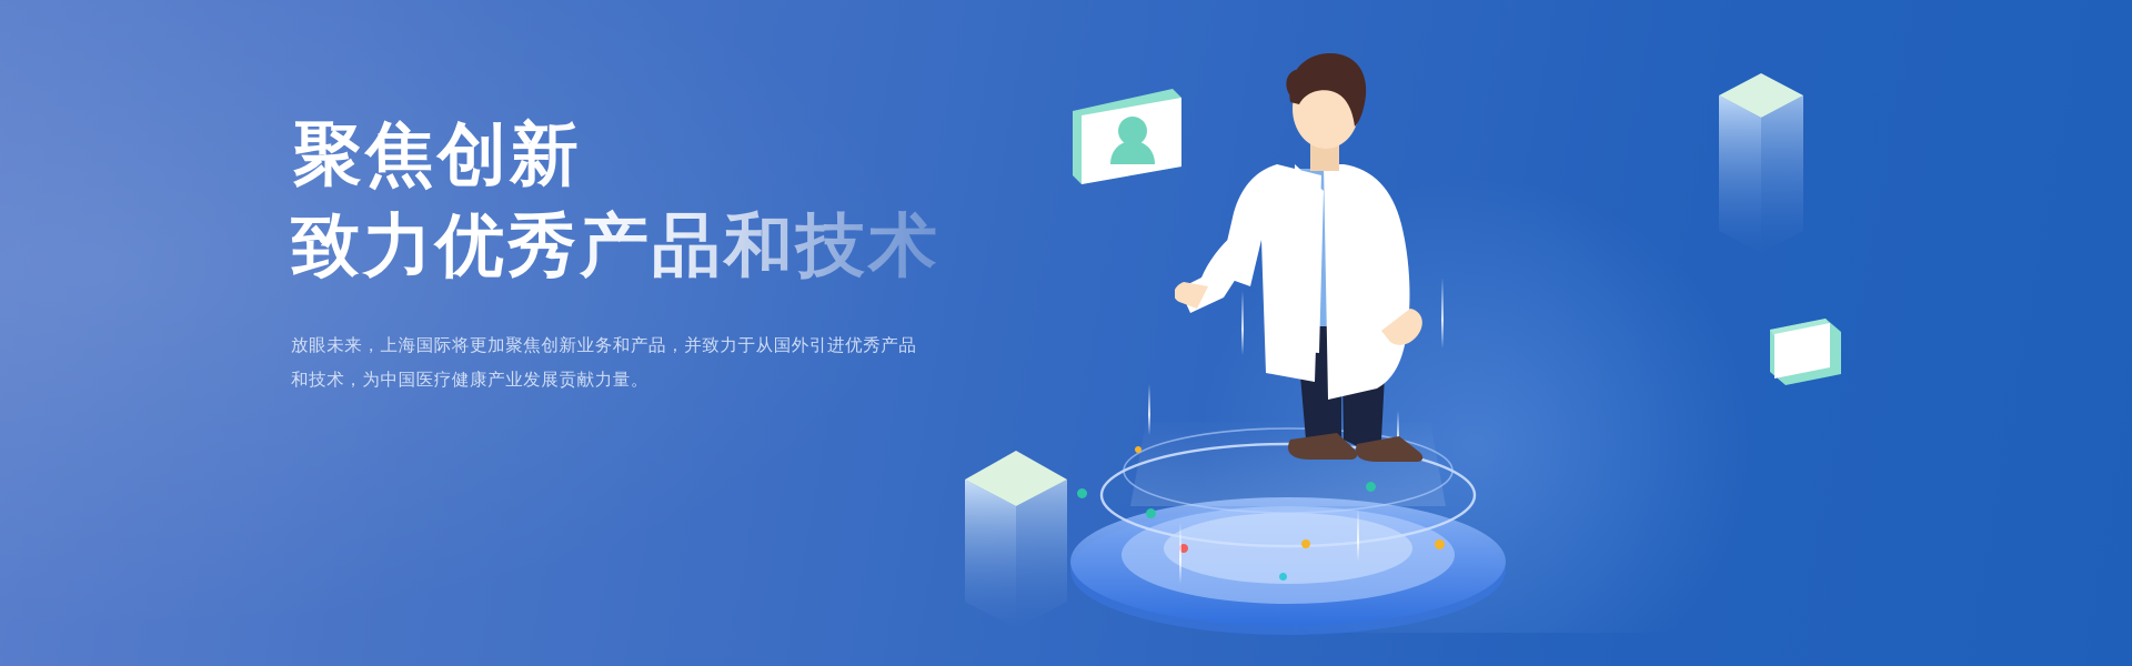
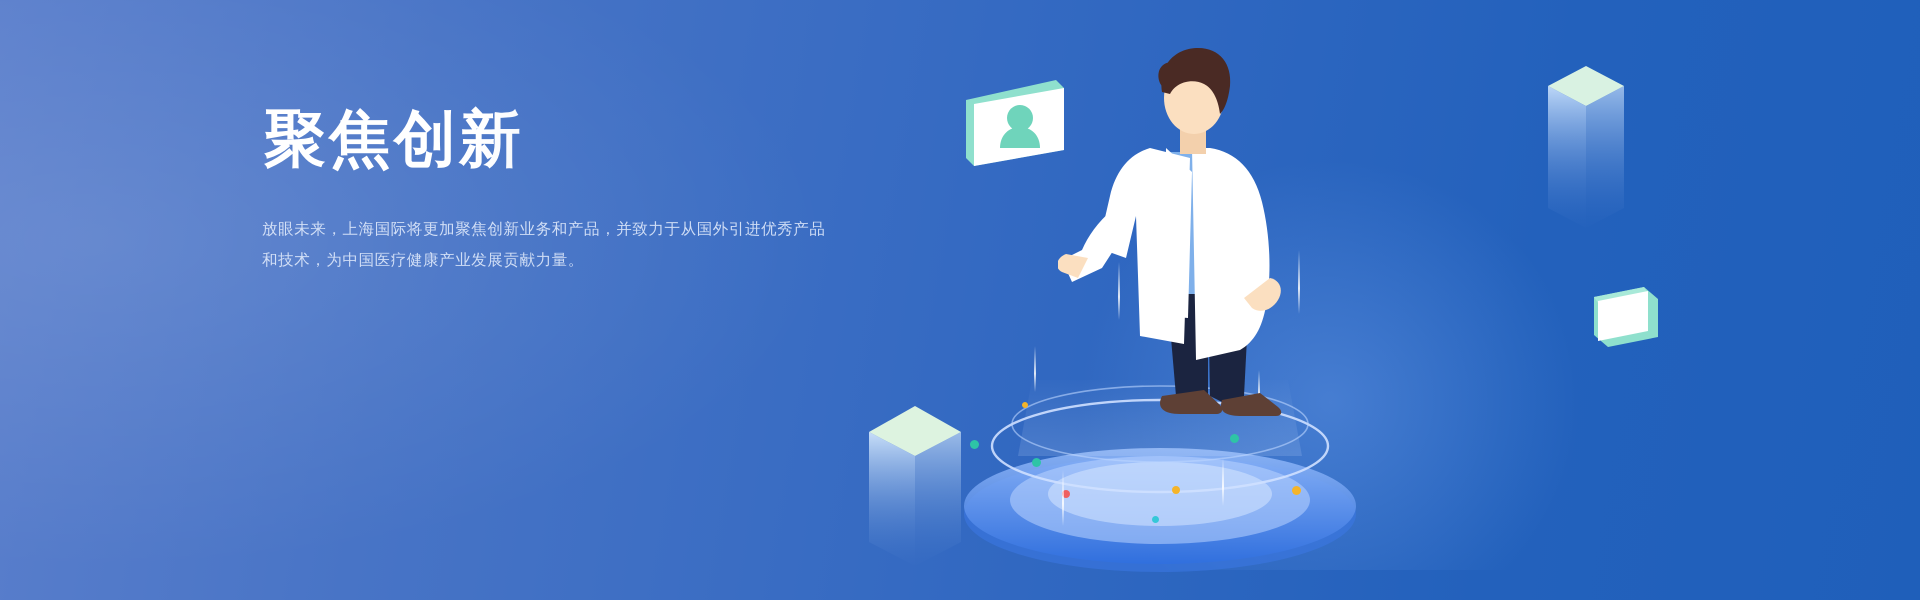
  聚焦创新
- 致力优秀产品和技术
  放眼未来，上海国际将更加聚焦创新业务和产品，并致力于从国外引进优秀产品
  和技术，为中国医疗健康产业发展贡献力量。
